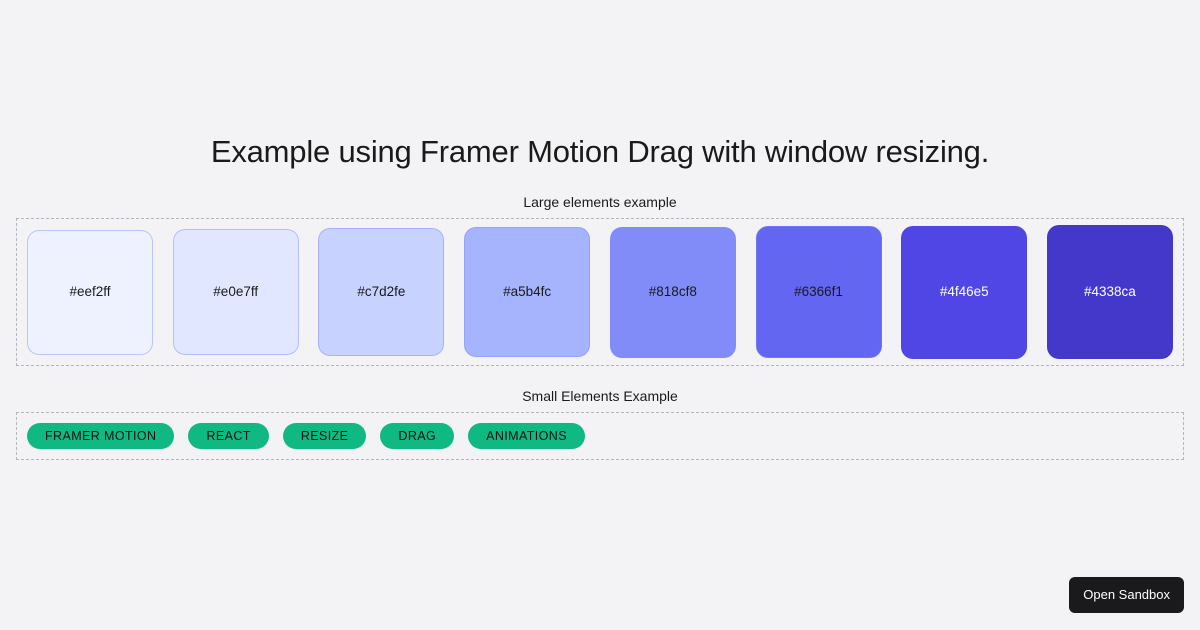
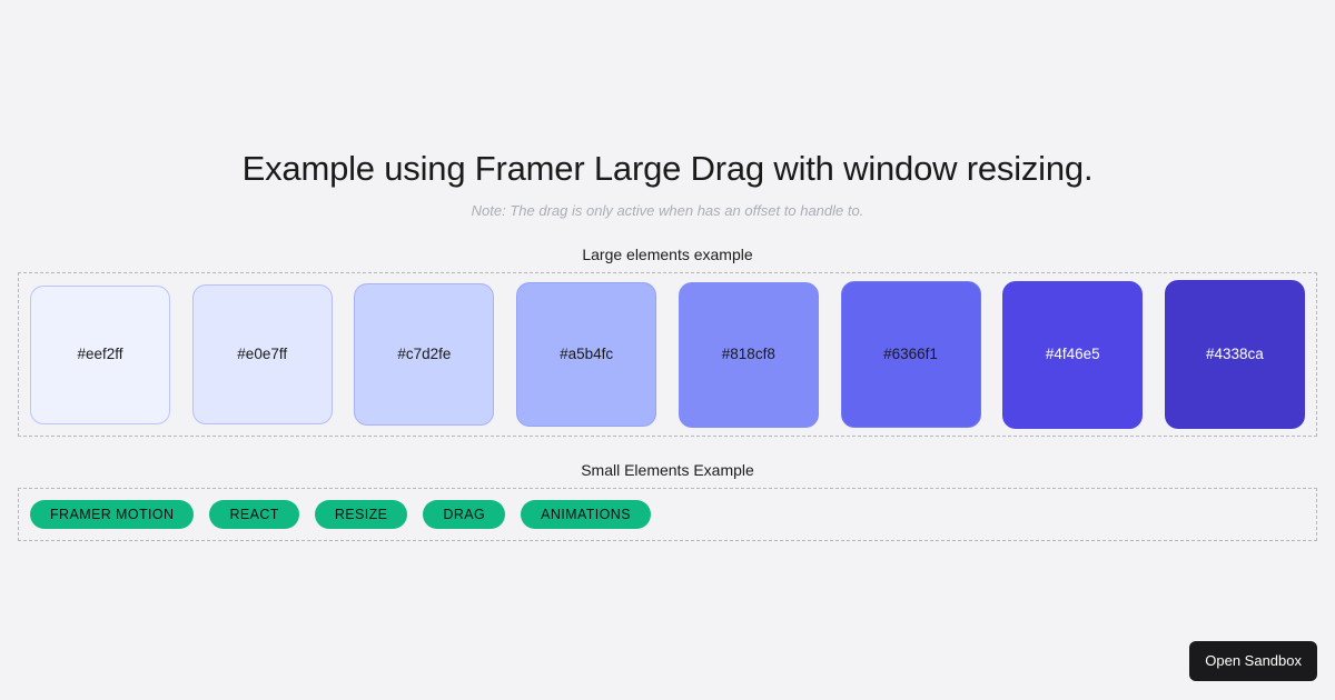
- Example using Framer Motion Drag with window resizing.
+ Example using Framer Large Drag with window resizing.
+ Note: The drag is only active when has an offset to handle to.
  Large elements example
  #eef2ff
  #e0e7ff
  #c7d2fe
  #a5b4fc
  #818cf8
  #6366f1
  #4f46e5
  #4338ca
  Small Elements Example
  FRAMER MOTION
  REACT
  RESIZE
  DRAG
  ANIMATIONS
  Open Sandbox
